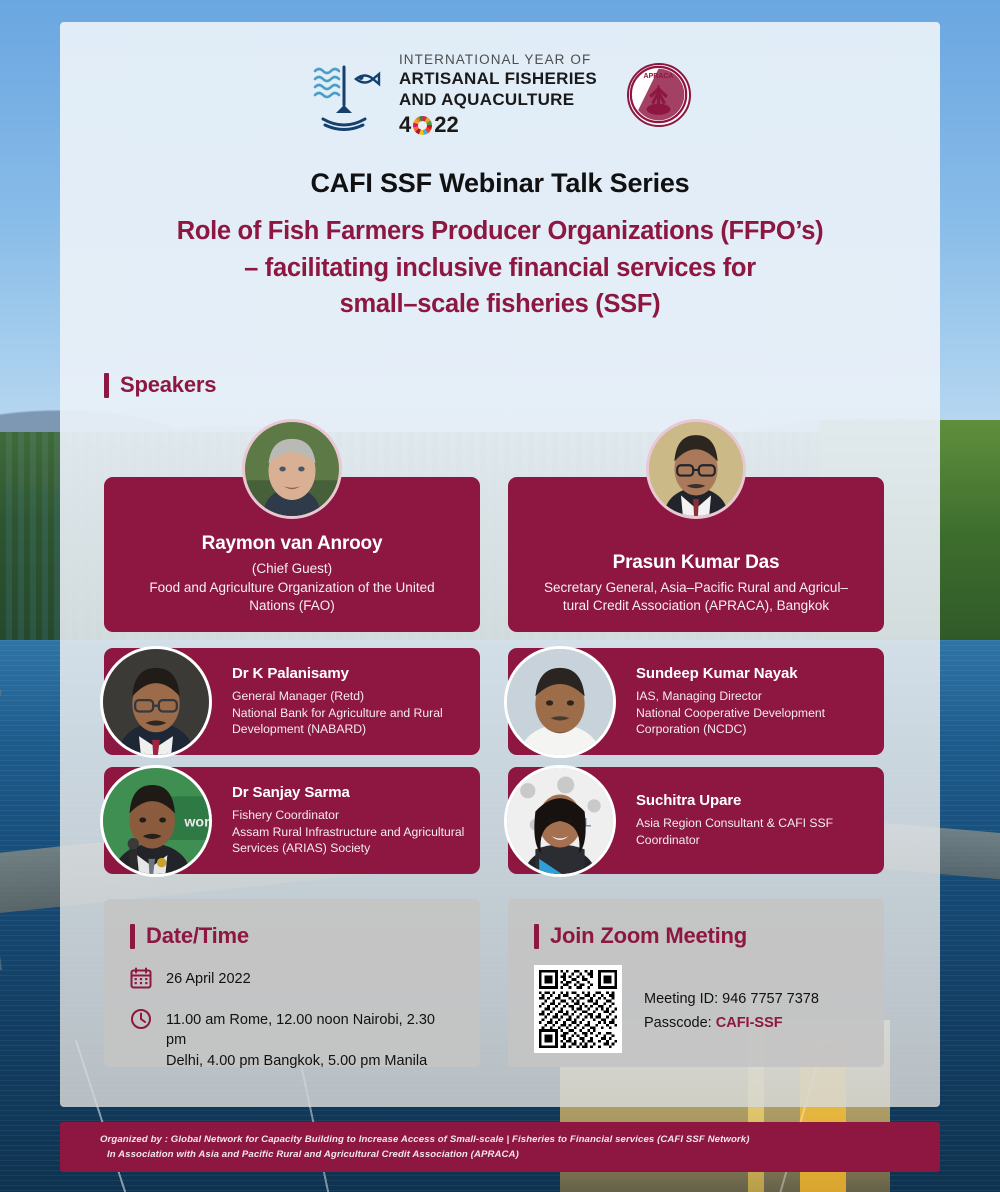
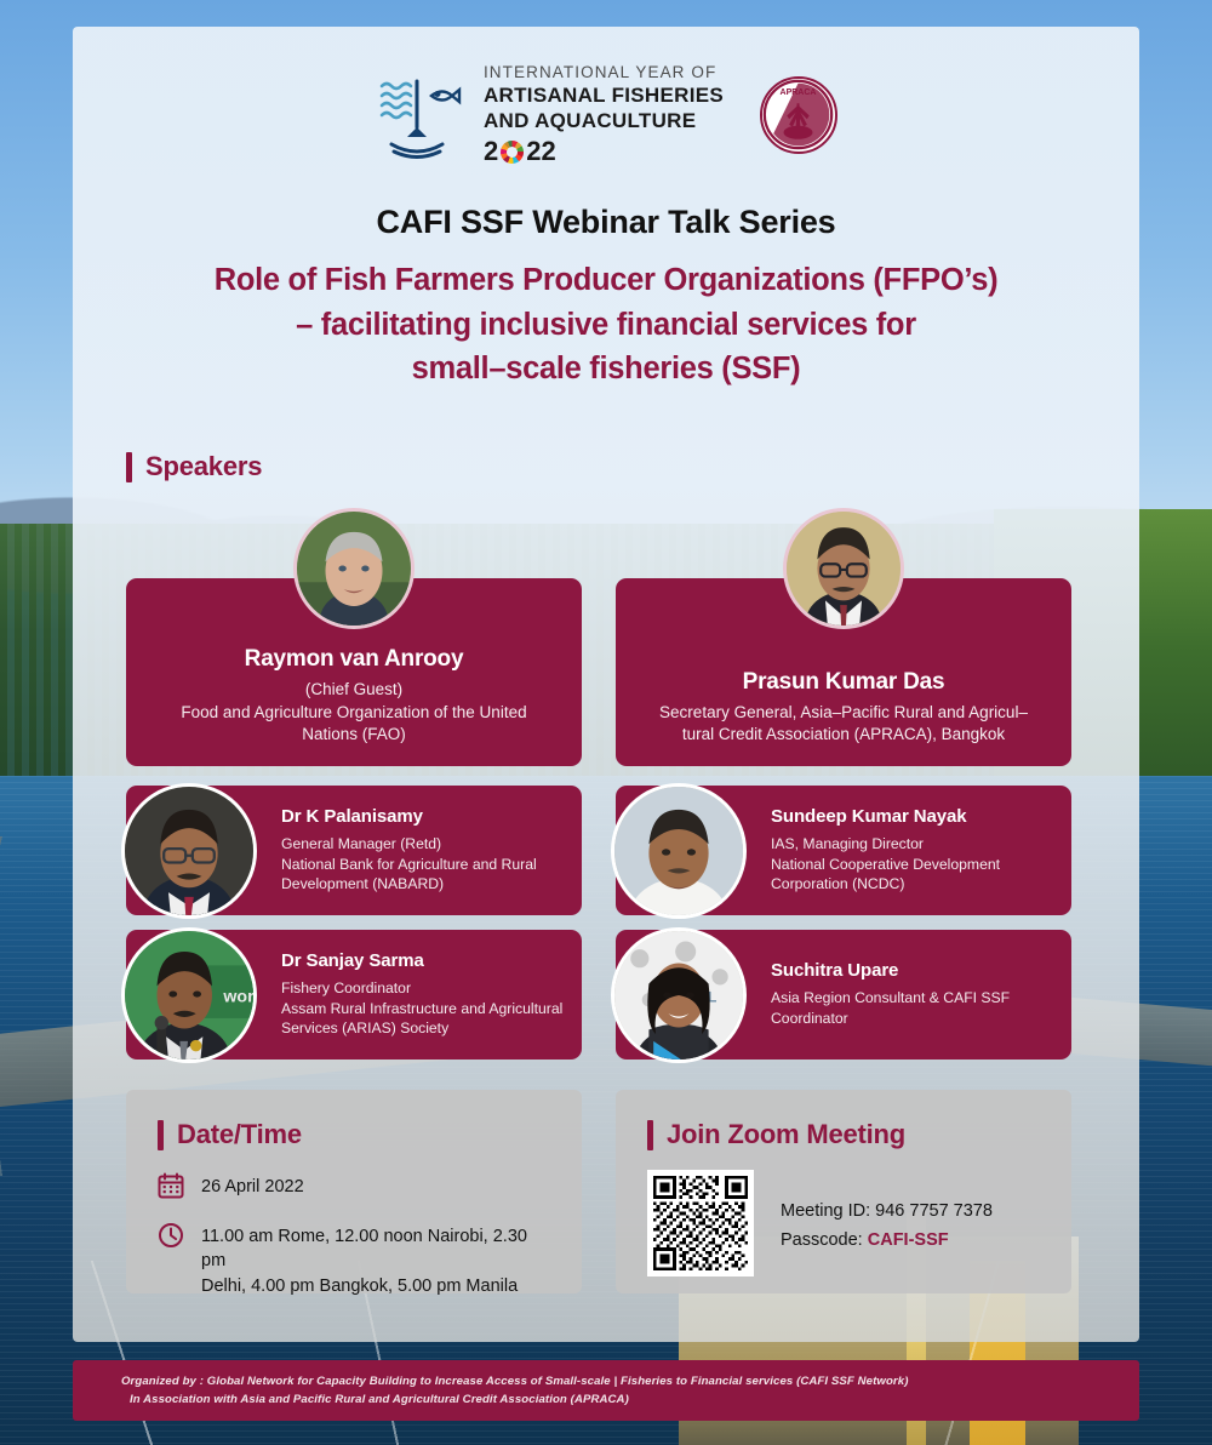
  INTERNATIONAL YEAR OF
  ARTISANAL FISHERIES
  AND AQUACULTURE
- 4
+ 2
  22
  CAFI SSF Webinar Talk Series
  Role of Fish Farmers Producer Organizations (FFPO’s)
  – facilitating inclusive financial services for
  small–scale fisheries (SSF)
  Speakers
  Raymon van Anrooy
  (Chief Guest)
  Food and Agriculture Organization of the United
  Nations (FAO)
  Prasun Kumar Das
  Secretary General, Asia–Pacific Rural and Agricul–
  tural Credit Association (APRACA), Bangkok
  Dr K Palanisamy
  General Manager (Retd)
  National Bank for Agriculture and Rural
  Development (NABARD)
  Sundeep Kumar Nayak
  IAS, Managing Director
  National Cooperative Development
  Corporation (NCDC)
  wor
  Dr Sanjay Sarma
  Fishery Coordinator
  Assam Rural Infrastructure and Agricultural
  Services (ARIAS) Society
  Suchitra Upare
  Asia Region Consultant & CAFI SSF
  Coordinator
  Date/Time
  26 April 2022
  11.00 am Rome, 12.00 noon Nairobi, 2.30 pm
  Delhi, 4.00 pm Bangkok, 5.00 pm Manila
  Join Zoom Meeting
  Meeting ID: 946 7757 7378
  Passcode: CAFI-SSF
  Organized by : Global Network for Capacity Building to Increase Access of Small-scale | Fisheries to Financial services (CAFI SSF Network)
  In Association with Asia and Pacific Rural and Agricultural Credit Association (APRACA)
